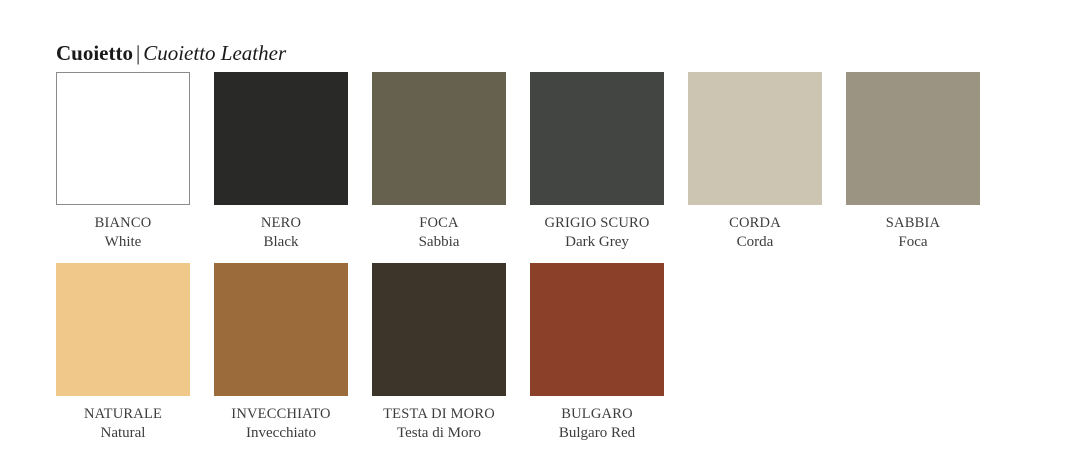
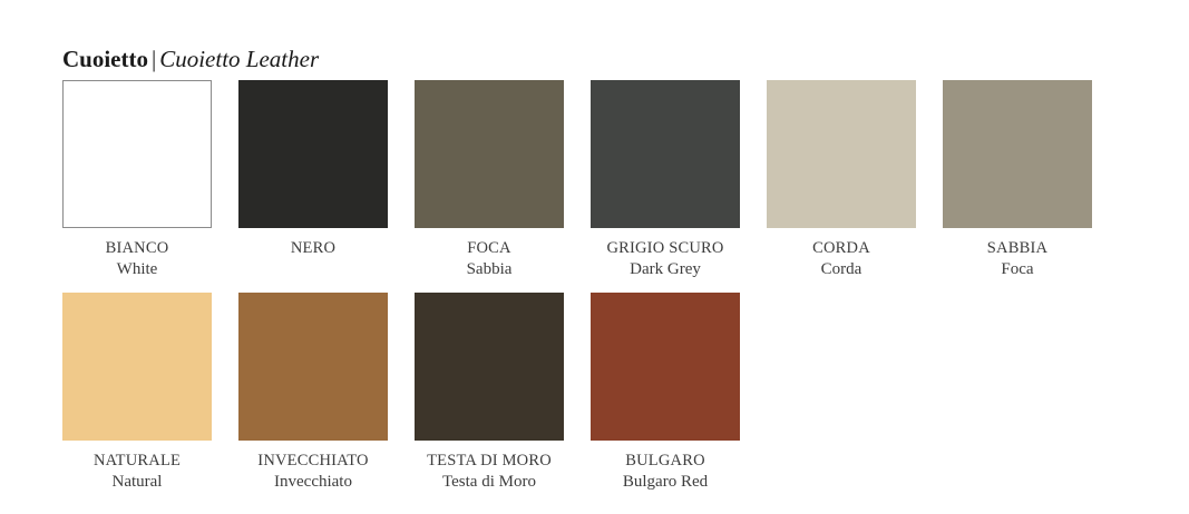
  Cuoietto | Cuoietto Leather
  BIANCO
  White
  NERO
- Black
  FOCA
  Sabbia
  GRIGIO SCURO
  Dark Grey
  CORDA
  Corda
  SABBIA
  Foca
  NATURALE
  Natural
  INVECCHIATO
  Invecchiato
  TESTA DI MORO
  Testa di Moro
  BULGARO
  Bulgaro Red
